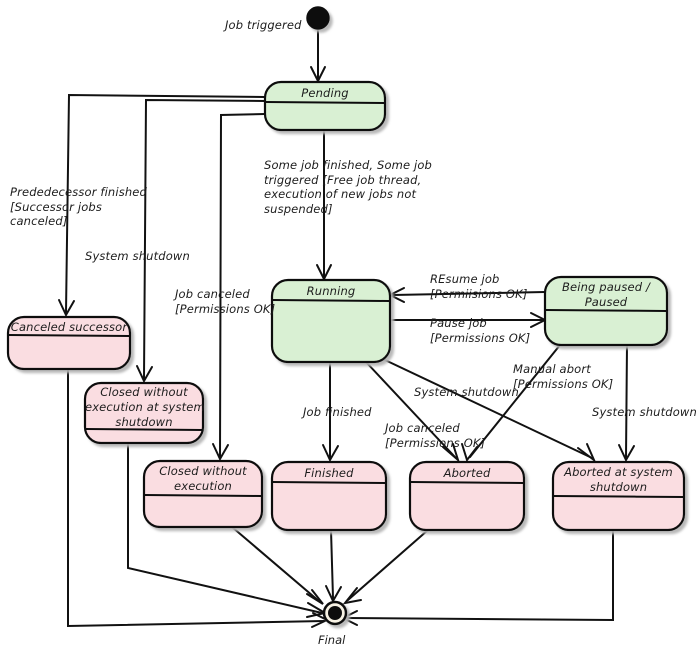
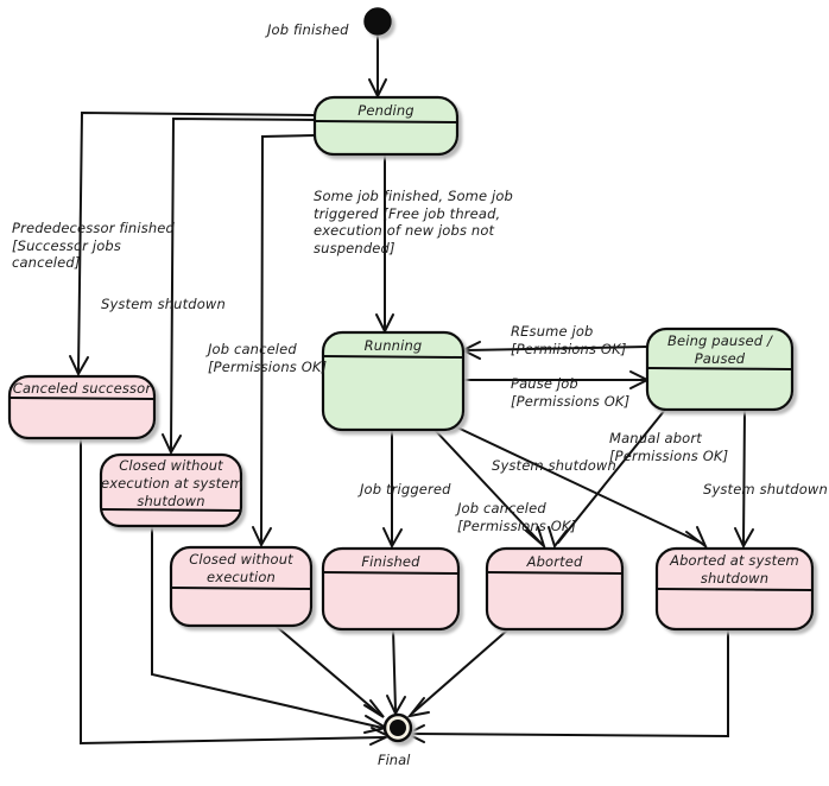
  Pending
  Canceled successor
  Closed without
  execution at system
  shutdown
  Running
  Being paused /
  Paused
  Closed without
  execution
  Finished
  Aborted
  Aborted at system
  shutdown
- Job triggered
+ Job finished
  Prededecessor finished
  [Successor jobs
  canceled]
  System shutdown
  Job canceled
  [Permissions OK]
  Some job finished, Some job
  triggered [Free job thread,
  execution of new jobs not
  suspended]
  REsume job
  [Permiisions OK]
  Pause job
  [Permissions OK]
  Manual abort
  [Permissions OK]
  System shutdown
  System shutdown
- Job finished
+ Job triggered
  Job canceled
  [Permissions OK]
  Final
